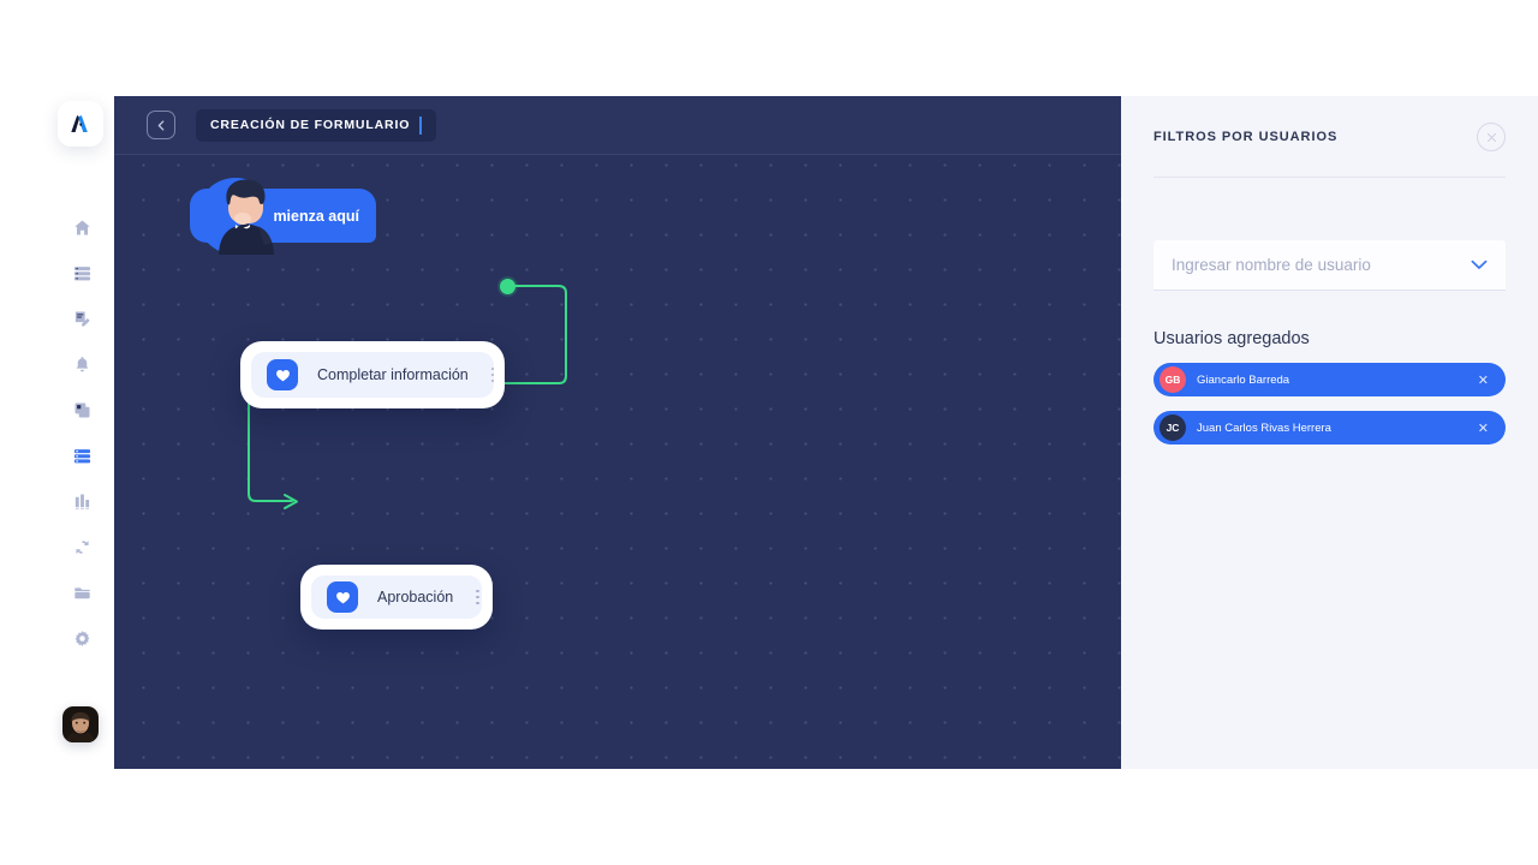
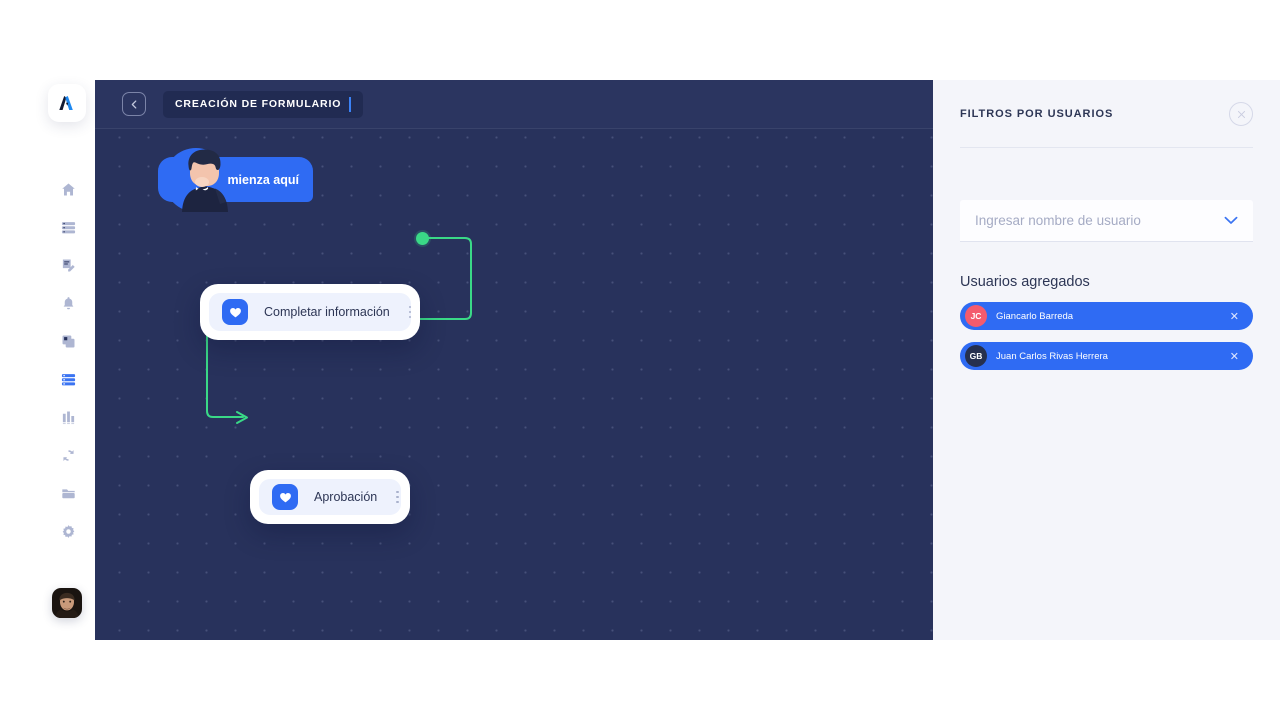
  CREACIÓN DE FORMULARIO
  mienza aquí
  Completar información
  Aprobación
  FILTROS POR USUARIOS
  Ingresar nombre de usuario
  Usuarios agregados
- GB
+ JC
  Giancarlo Barreda
  ✕
- JC
+ GB
  Juan Carlos Rivas Herrera
  ✕
